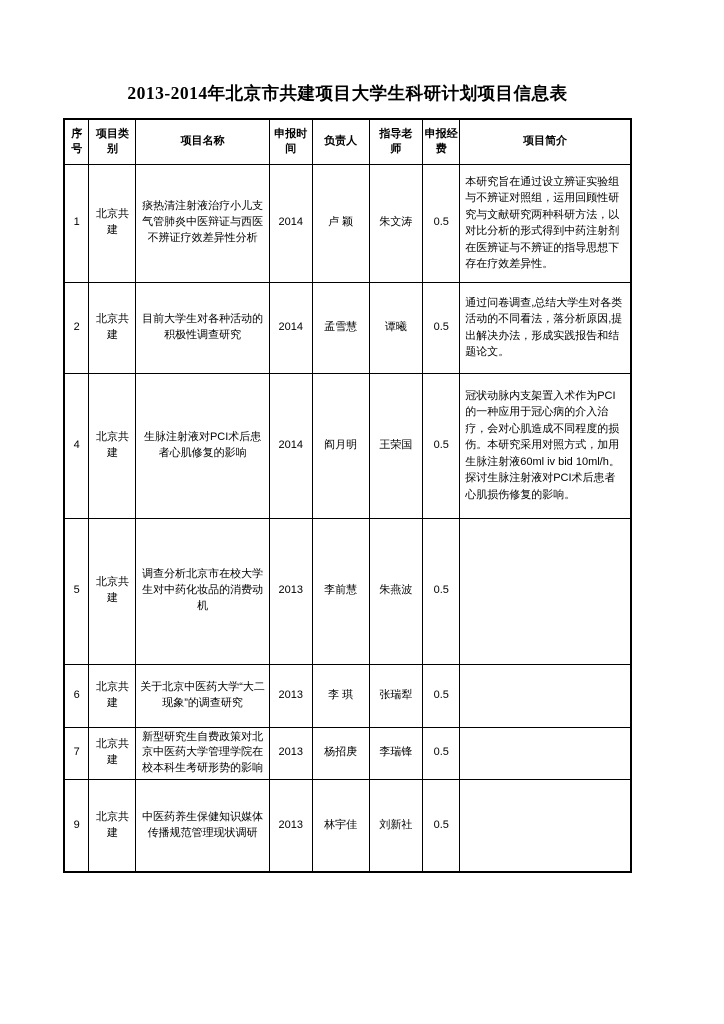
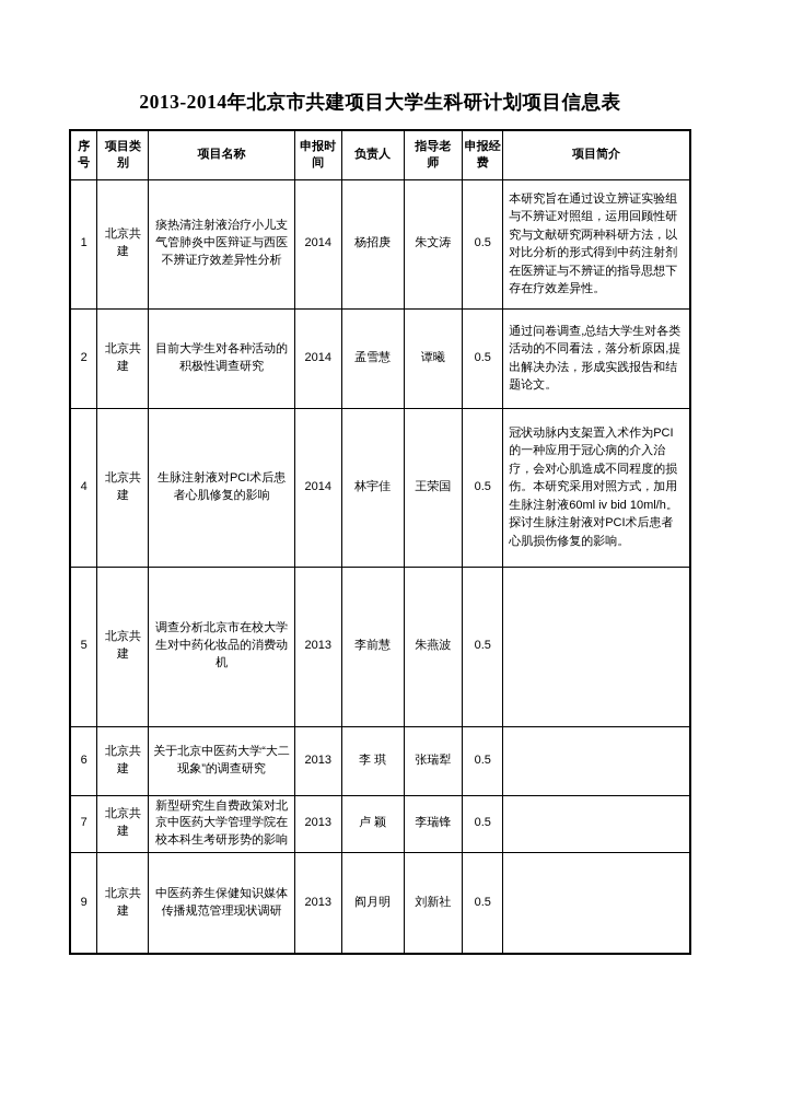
  2013-2014年北京市共建项目大学生科研计划项目信息表
  序号	项目类 别	项目名称	申报时 间	负责人	指导老 师	申报经 费	项目简介
- 1	北京共建	痰热清注射液治疗小儿支气管肺炎中医辩证与西医不辨证疗效差异性分析	2014	卢 颖	朱文涛	0.5	本研究旨在通过设立辨证实验组与不辨证对照组，运用回顾性研究与文献研究两种科研方法，以对比分析的形式得到中药注射剂在医辨证与不辨证的指导思想下存在疗效差异性。
+ 1	北京共建	痰热清注射液治疗小儿支气管肺炎中医辩证与西医不辨证疗效差异性分析	2014	杨招庚	朱文涛	0.5	本研究旨在通过设立辨证实验组与不辨证对照组，运用回顾性研究与文献研究两种科研方法，以对比分析的形式得到中药注射剂在医辨证与不辨证的指导思想下存在疗效差异性。
  2	北京共建	目前大学生对各种活动的积极性调查研究	2014	孟雪慧	谭曦	0.5	通过问卷调查,总结大学生对各类活动的不同看法，落分析原因,提出解决办法，形成实践报告和结题论文。
- 4	北京共建	生脉注射液对PCI术后患者心肌修复的影响	2014	阎月明	王荣国	0.5	冠状动脉内支架置入术作为PCI的一种应用于冠心病的介入治疗，会对心肌造成不同程度的损伤。本研究采用对照方式，加用生脉注射液60ml iv bid 10ml/h。探讨生脉注射液对PCI术后患者心肌损伤修复的影响。
+ 4	北京共建	生脉注射液对PCI术后患者心肌修复的影响	2014	林宇佳	王荣国	0.5	冠状动脉内支架置入术作为PCI的一种应用于冠心病的介入治疗，会对心肌造成不同程度的损伤。本研究采用对照方式，加用生脉注射液60ml iv bid 10ml/h。探讨生脉注射液对PCI术后患者心肌损伤修复的影响。
  5	北京共建	调查分析北京市在校大学生对中药化妆品的消费动机	2013	李前慧	朱燕波	0.5
  6	北京共建	关于北京中医药大学“大二现象”的调查研究	2013	李 琪	张瑞犁	0.5
- 7	北京共建	新型研究生自费政策对北京中医药大学管理学院在校本科生考研形势的影响	2013	杨招庚	李瑞锋	0.5
+ 7	北京共建	新型研究生自费政策对北京中医药大学管理学院在校本科生考研形势的影响	2013	卢 颖	李瑞锋	0.5
- 9	北京共建	中医药养生保健知识媒体传播规范管理现状调研	2013	林宇佳	刘新社	0.5
+ 9	北京共建	中医药养生保健知识媒体传播规范管理现状调研	2013	阎月明	刘新社	0.5
